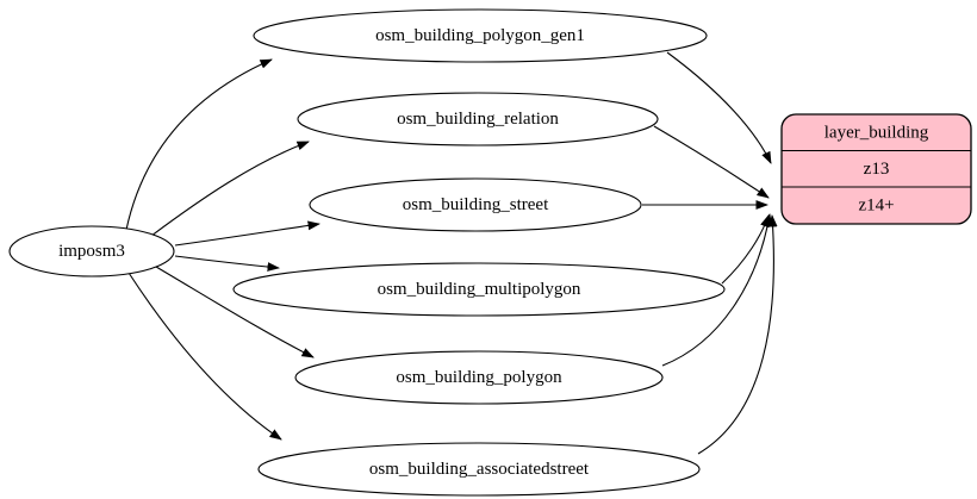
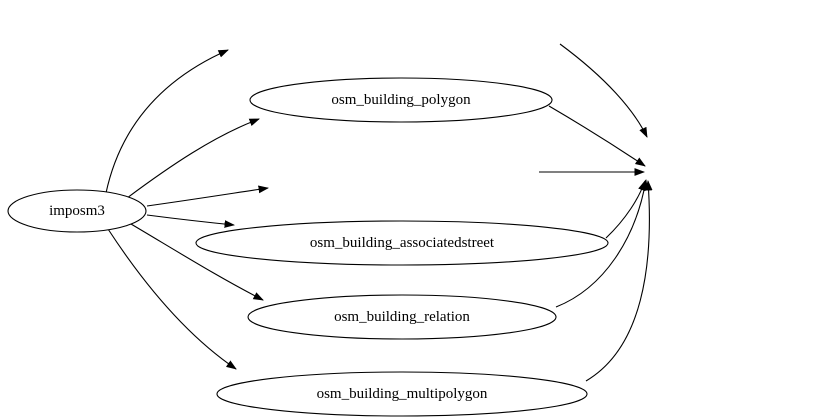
  imposm3
- osm_building_polygon_gen1
- osm_building_relation
+ osm_building_polygon
- osm_building_street
- osm_building_multipolygon
+ osm_building_associatedstreet
- osm_building_polygon
+ osm_building_relation
- osm_building_associatedstreet
+ osm_building_multipolygon
- layer_building
- z13
- z14+
